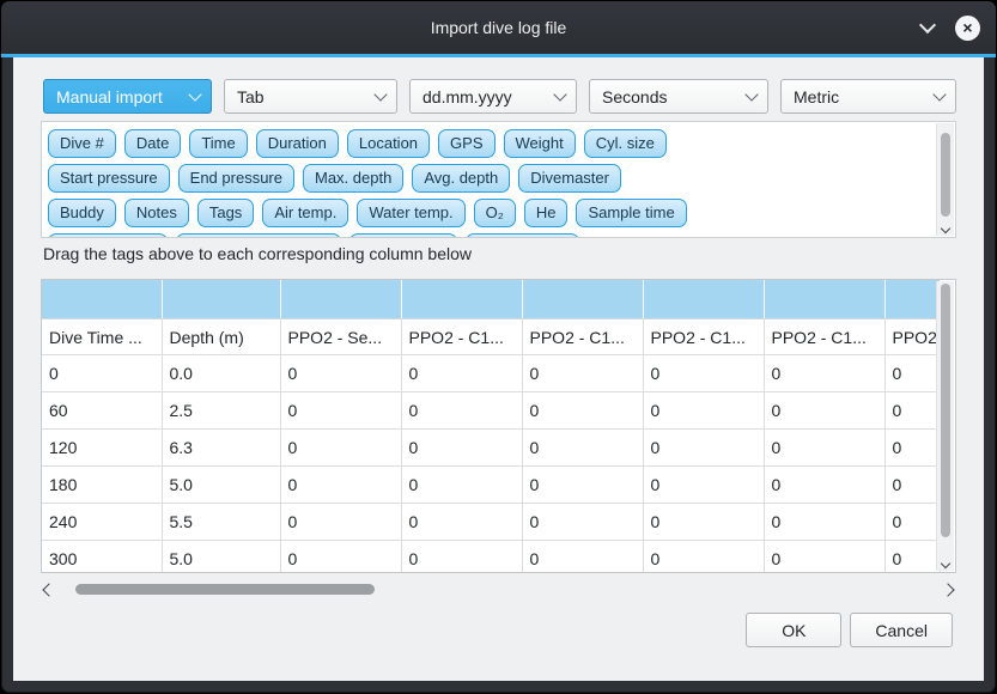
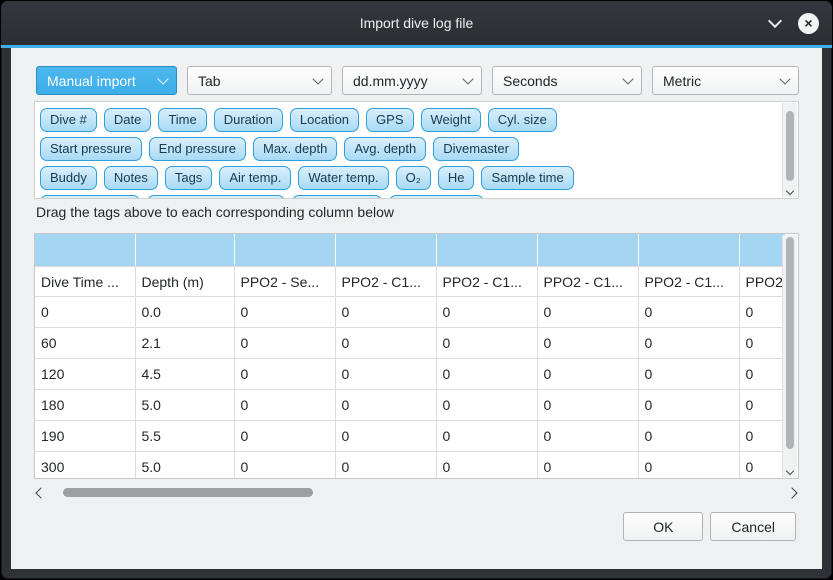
  Import dive log file
  ×
  Manual import
  Tab
  dd.mm.yyyy
  Seconds
  Metric
  Dive #
  Date
  Time
  Duration
  Location
  GPS
  Weight
  Cyl. size
  Start pressure
  End pressure
  Max. depth
  Avg. depth
  Divemaster
  Buddy
  Notes
  Tags
  Air temp.
  Water temp.
  O₂
  He
  Sample time
  Drag the tags above to each corresponding column below
  Dive Time ...	Depth (m)	PPO2 - Se...	PPO2 - C1...	PPO2 - C1...	PPO2 - C1...	PPO2 - C1...	PPO2
  0	0.0	0	0	0	0	0	0
- 60	2.5	0	0	0	0	0	0
+ 60	2.1	0	0	0	0	0	0
- 120	6.3	0	0	0	0	0	0
+ 120	4.5	0	0	0	0	0	0
  180	5.0	0	0	0	0	0	0
- 240	5.5	0	0	0	0	0	0
+ 190	5.5	0	0	0	0	0	0
  300	5.0	0	0	0	0	0	0
  OK
  Cancel
